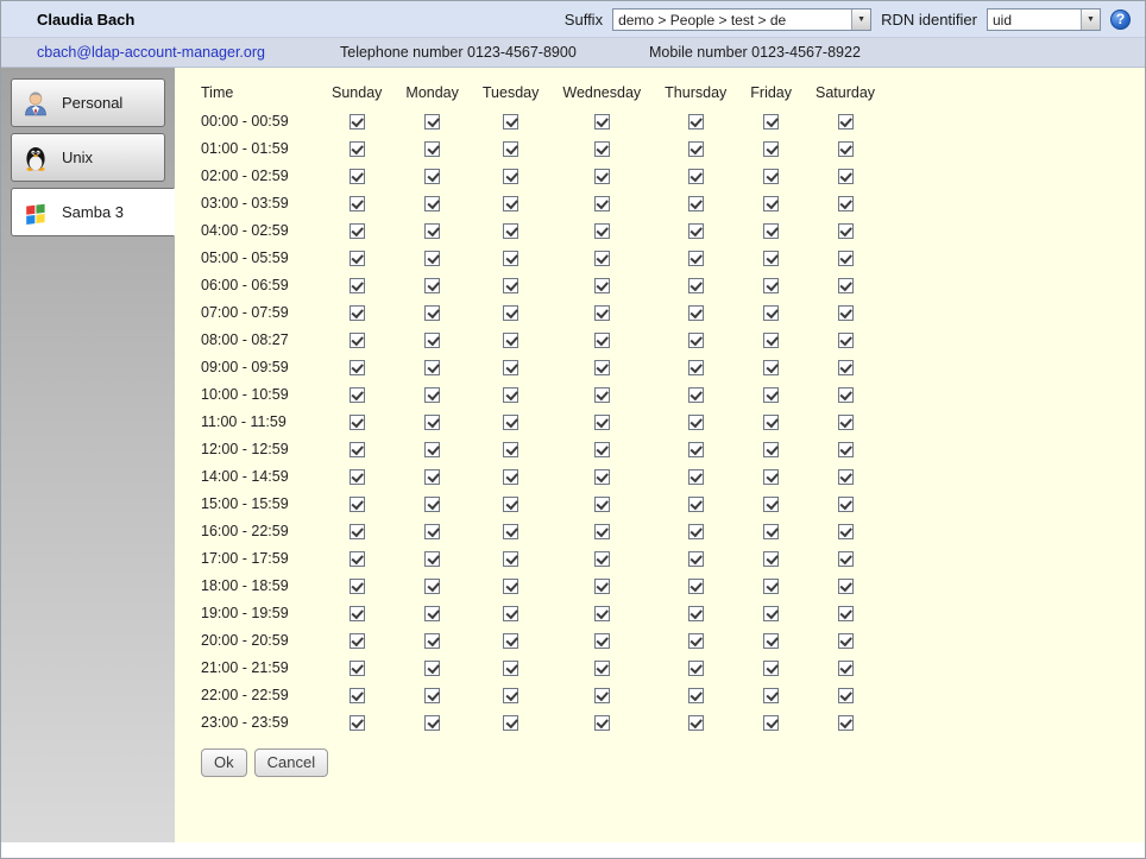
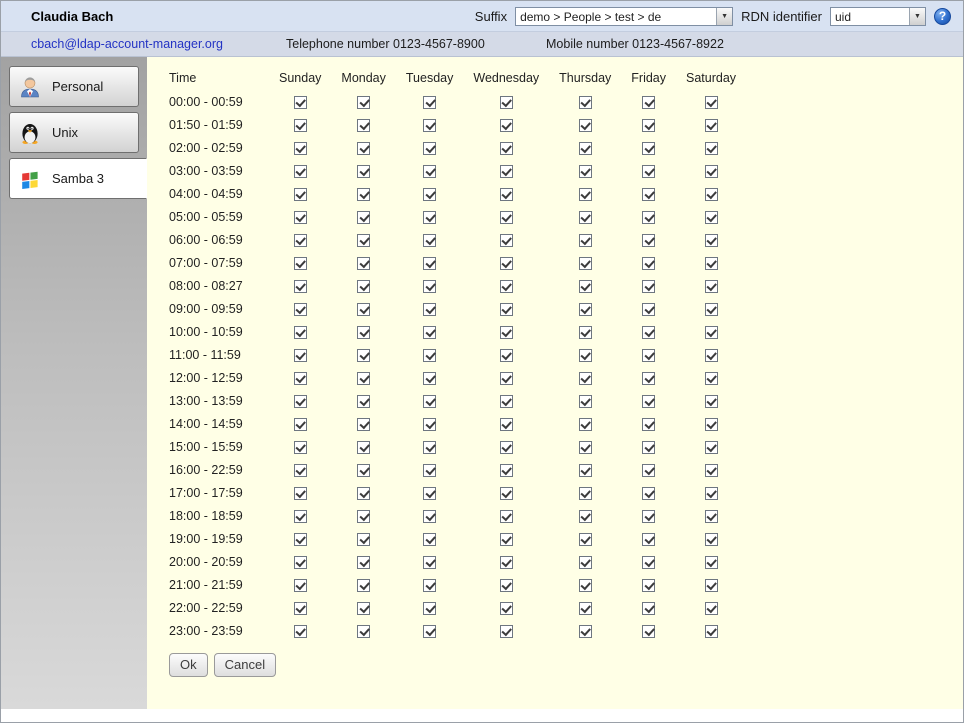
  Claudia Bach
  Suffix
  demo > People > test > de
  RDN identifier
  uid
  ?
  cbach@ldap-account-manager.org
  Telephone number 0123-4567-8900
  Mobile number 0123-4567-8922
  Personal
  Unix
  Samba 3
  Time	Sunday	Monday	Tuesday	Wednesday	Thursday	Friday	Saturday
  00:00 - 00:59
- 01:00 - 01:59
+ 01:50 - 01:59
  02:00 - 02:59
  03:00 - 03:59
- 04:00 - 02:59
+ 04:00 - 04:59
  05:00 - 05:59
  06:00 - 06:59
  07:00 - 07:59
  08:00 - 08:27
  09:00 - 09:59
  10:00 - 10:59
  11:00 - 11:59
  12:00 - 12:59
+ 13:00 - 13:59
  14:00 - 14:59
  15:00 - 15:59
  16:00 - 22:59
  17:00 - 17:59
  18:00 - 18:59
  19:00 - 19:59
  20:00 - 20:59
  21:00 - 21:59
  22:00 - 22:59
  23:00 - 23:59
  Ok
  Cancel
